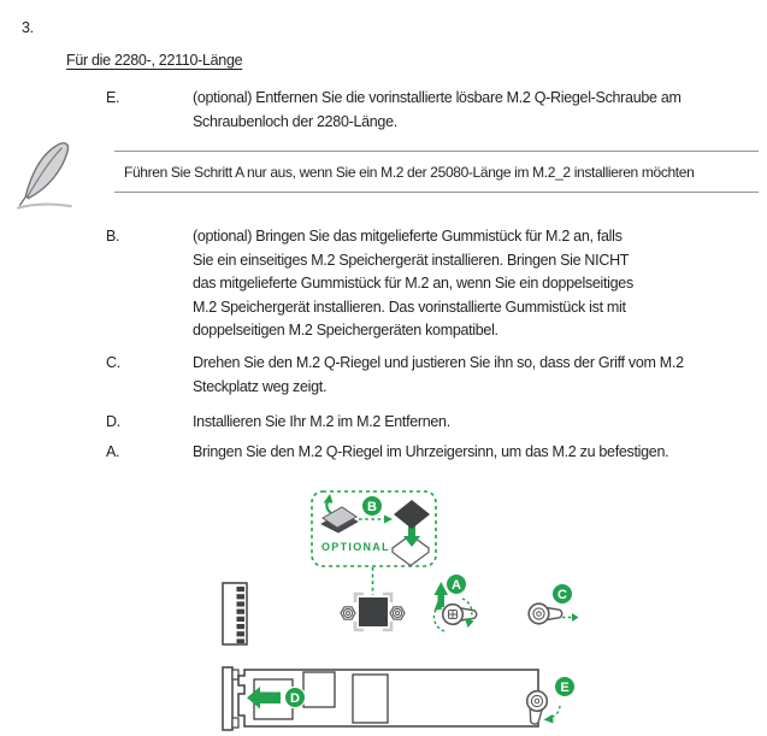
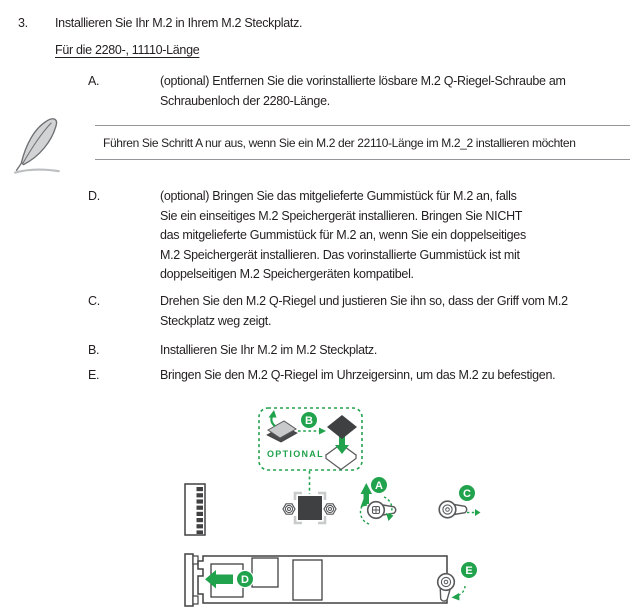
  3.
+ Installieren Sie Ihr M.2 in Ihrem M.2 Steckplatz.
- Für die 2280-, 22110-Länge
+ Für die 2280-, 11110-Länge
- E.
+ A.
  (optional) Entfernen Sie die vorinstallierte lösbare M.2 Q-Riegel-Schraube am
  Schraubenloch der 2280-Länge.
- Führen Sie Schritt A nur aus, wenn Sie ein M.2 der 25080-Länge im M.2_2 installieren möchten
+ Führen Sie Schritt A nur aus, wenn Sie ein M.2 der 22110-Länge im M.2_2 installieren möchten
- B.
+ D.
  (optional) Bringen Sie das mitgelieferte Gummistück für M.2 an, falls
  Sie ein einseitiges M.2 Speichergerät installieren. Bringen Sie NICHT
  das mitgelieferte Gummistück für M.2 an, wenn Sie ein doppelseitiges
  M.2 Speichergerät installieren. Das vorinstallierte Gummistück ist mit
  doppelseitigen M.2 Speichergeräten kompatibel.
  C.
  Drehen Sie den M.2 Q-Riegel und justieren Sie ihn so, dass der Griff vom M.2
  Steckplatz weg zeigt.
- D.
+ B.
- Installieren Sie Ihr M.2 im M.2 Entfernen.
+ Installieren Sie Ihr M.2 im M.2 Steckplatz.
- A.
+ E.
  Bringen Sie den M.2 Q-Riegel im Uhrzeigersinn, um das M.2 zu befestigen.
  B
  OPTIONAL
  A
  C
  D
  E
